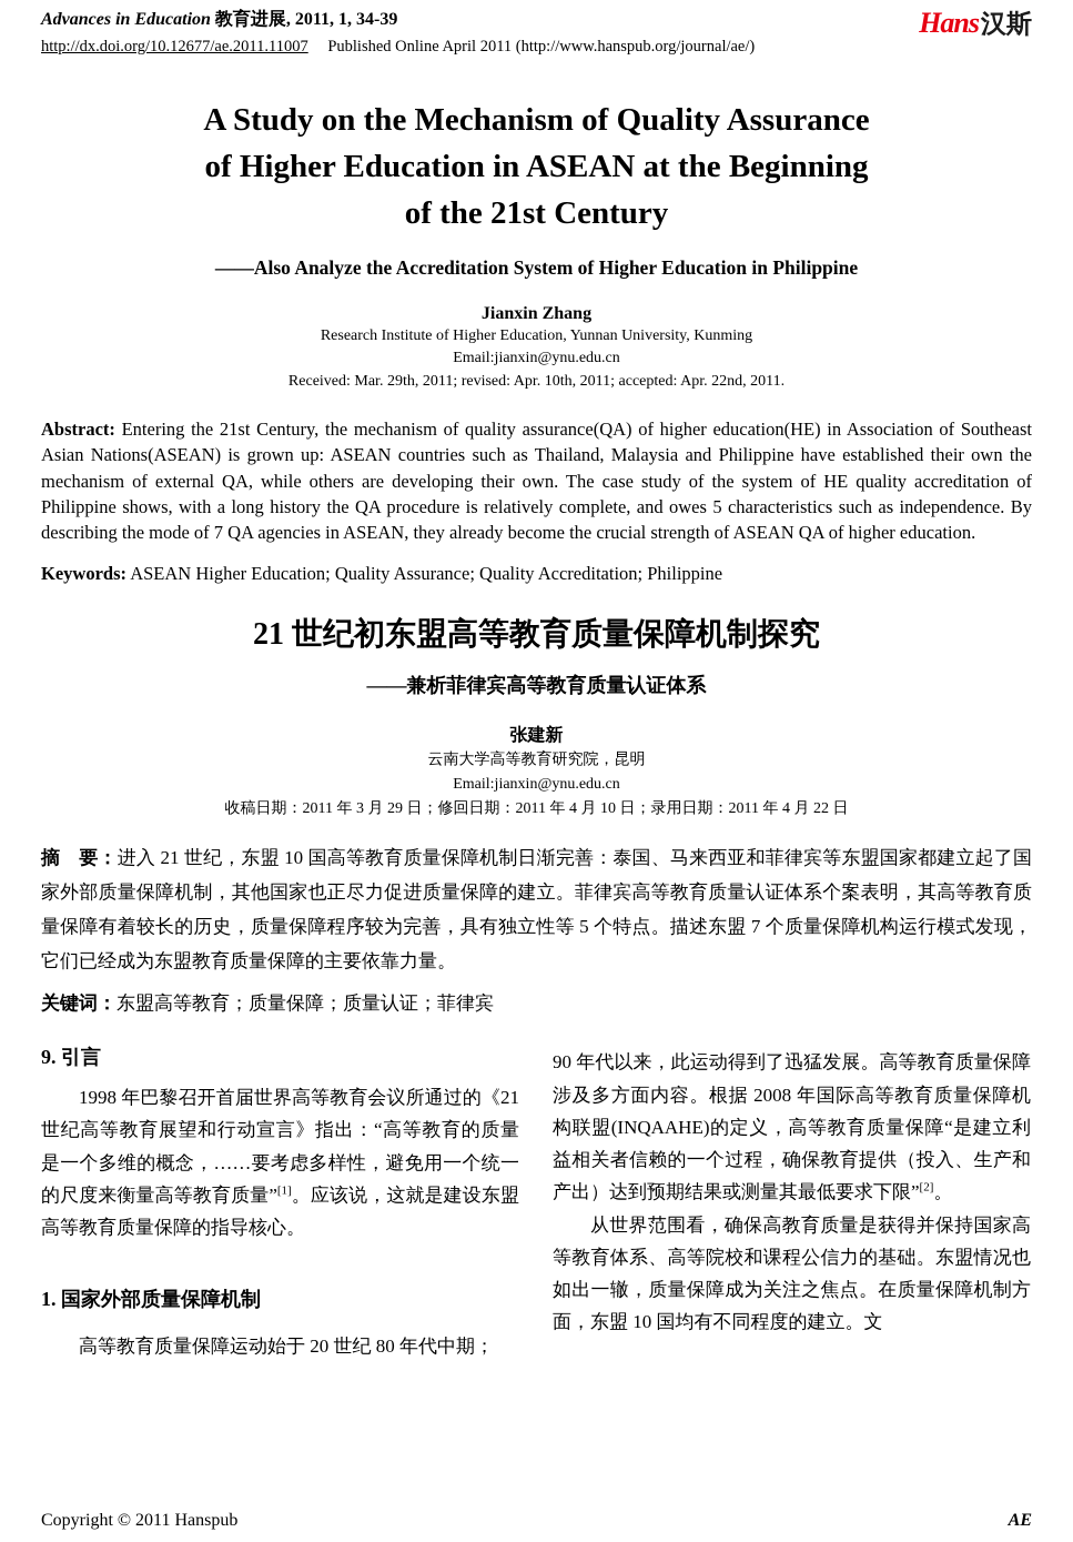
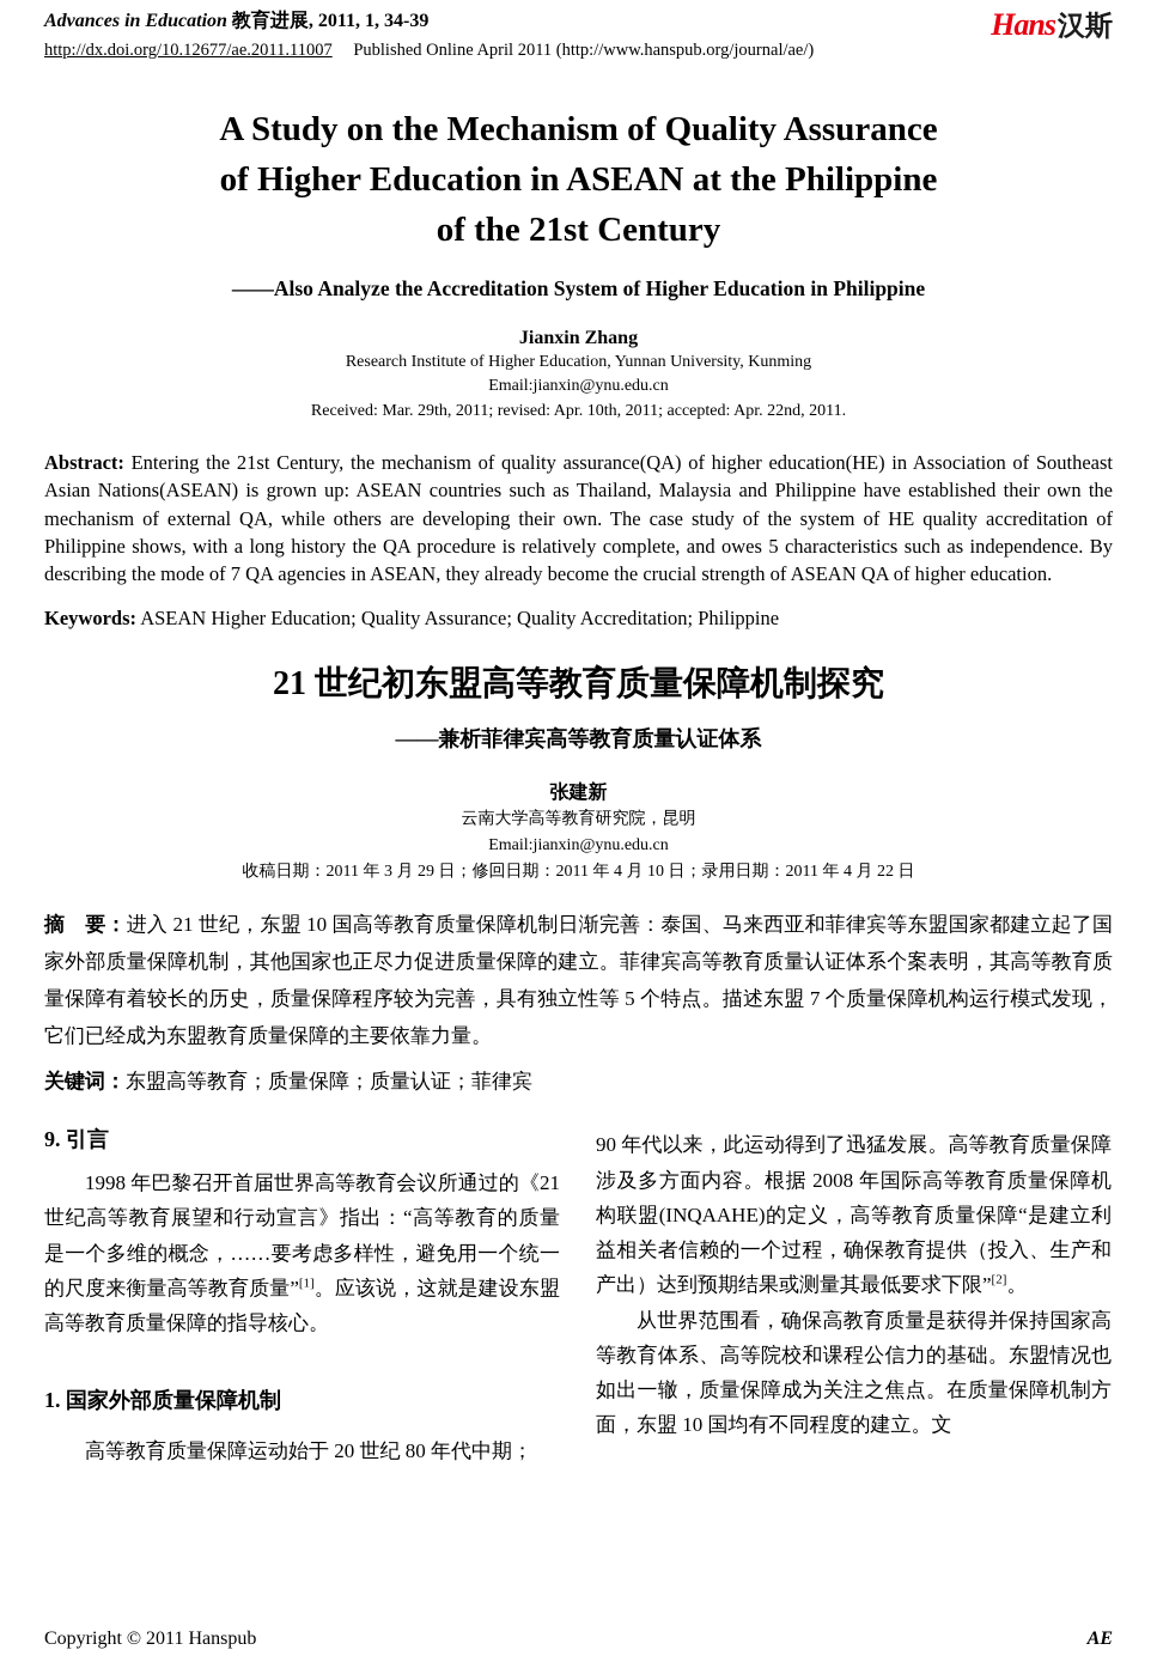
  Advances in Education 教育进展, 2011, 1, 34-39
  http://dx.doi.org/10.12677/ae.2011.11007 Published Online April 2011 (http://www.hanspub.org/journal/ae/)
  Hans汉斯
  A Study on the Mechanism of Quality Assurance
- of Higher Education in ASEAN at the Beginning
+ of Higher Education in ASEAN at the Philippine
  of the 21st Century
  ——Also Analyze the Accreditation System of Higher Education in Philippine
  Jianxin Zhang
  Research Institute of Higher Education, Yunnan University, Kunming
  Email:jianxin@ynu.edu.cn
  Received: Mar. 29th, 2011; revised: Apr. 10th, 2011; accepted: Apr. 22nd, 2011.
  Abstract: Entering the 21st Century, the mechanism of quality assurance(QA) of higher education(HE) in Association of Southeast Asian Nations(ASEAN) is grown up: ASEAN countries such as Thailand, Malaysia and Philippine have established their own the mechanism of external QA, while others are developing their own. The case study of the system of HE quality accreditation of Philippine shows, with a long history the QA procedure is relatively complete, and owes 5 characteristics such as independence. By describing the mode of 7 QA agencies in ASEAN, they already become the crucial strength of ASEAN QA of higher education.
  Keywords: ASEAN Higher Education; Quality Assurance; Quality Accreditation; Philippine
  21 世纪初东盟高等教育质量保障机制探究
  ——兼析菲律宾高等教育质量认证体系
  张建新
  云南大学高等教育研究院，昆明
  Email:jianxin@ynu.edu.cn
  收稿日期：2011 年 3 月 29 日；修回日期：2011 年 4 月 10 日；录用日期：2011 年 4 月 22 日
  摘 要：进入 21 世纪，东盟 10 国高等教育质量保障机制日渐完善：泰国、马来西亚和菲律宾等东盟国家都建立起了国家外部质量保障机制，其他国家也正尽力促进质量保障的建立。菲律宾高等教育质量认证体系个案表明，其高等教育质量保障有着较长的历史，质量保障程序较为完善，具有独立性等 5 个特点。描述东盟 7 个质量保障机构运行模式发现，它们已经成为东盟教育质量保障的主要依靠力量。
  关键词：东盟高等教育；质量保障；质量认证；菲律宾
  9. 引言
  1998 年巴黎召开首届世界高等教育会议所通过的《21 世纪高等教育展望和行动宣言》指出：“高等教育的质量是一个多维的概念，……要考虑多样性，避免用一个统一的尺度来衡量高等教育质量”[1]。应该说，这就是建设东盟高等教育质量保障的指导核心。
  1. 国家外部质量保障机制
  高等教育质量保障运动始于 20 世纪 80 年代中期；
  90 年代以来，此运动得到了迅猛发展。高等教育质量保障涉及多方面内容。根据 2008 年国际高等教育质量保障机构联盟(INQAAHE)的定义，高等教育质量保障“是建立利益相关者信赖的一个过程，确保教育提供（投入、生产和产出）达到预期结果或测量其最低要求下限”[2]。
  从世界范围看，确保高教育质量是获得并保持国家高等教育体系、高等院校和课程公信力的基础。东盟情况也如出一辙，质量保障成为关注之焦点。在质量保障机制方面，东盟 10 国均有不同程度的建立。文
  Copyright © 2011 Hanspub
  AE
